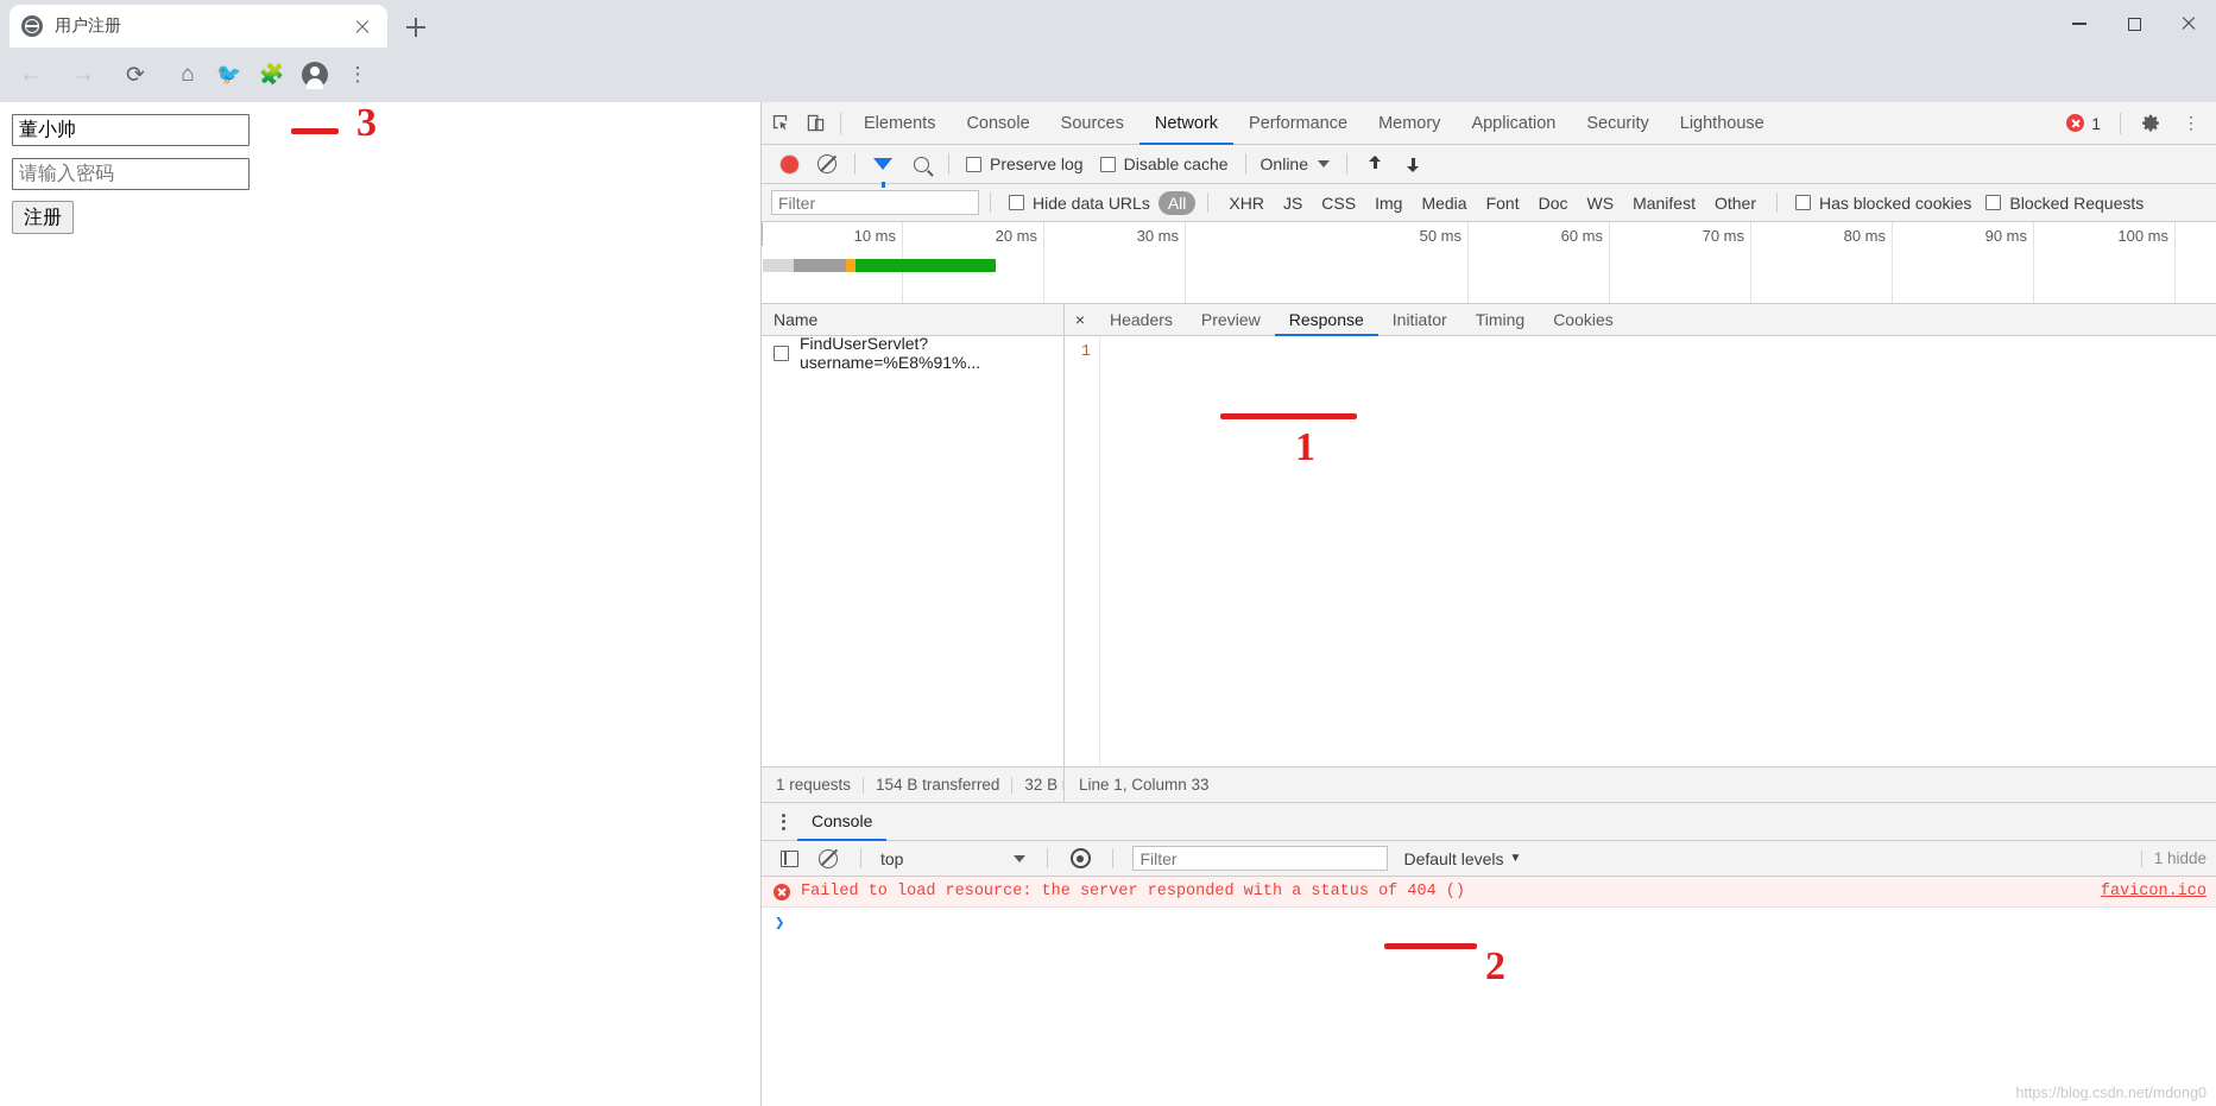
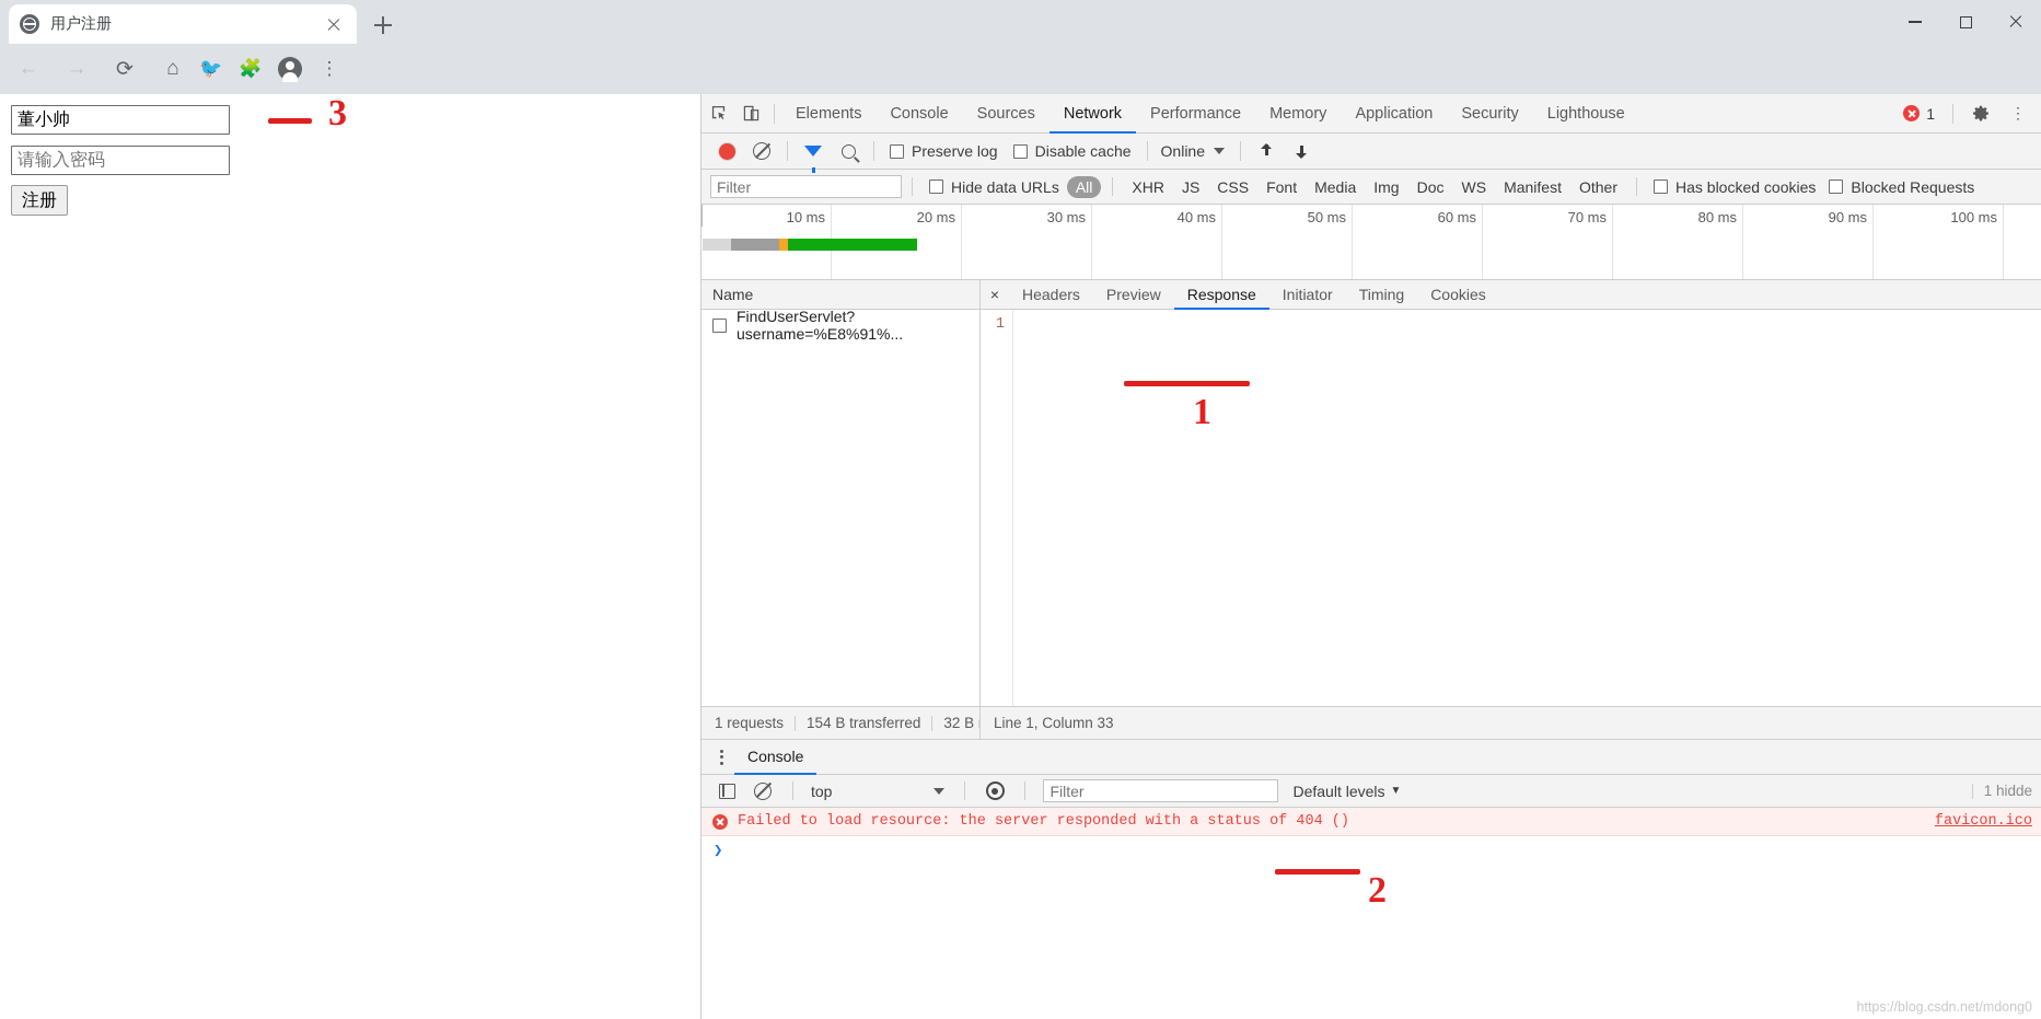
  用户注册
  ←
  →
  ⟳
  ⌂
  🐦
  🧩
  ⋮
  董小帅
  请输入密码
  注册
  Elements
  Console
  Sources
  Network
  Performance
  Memory
  Application
  Security
  Lighthouse
  1
  ⋮
  Preserve log
  Disable cache
  Online
  Filter
  Hide data URLs
  All
  XHR
  JS
  CSS
- Img
+ Font
  Media
- Font
+ Img
  Doc
  WS
  Manifest
  Other
  Has blocked cookies
  Blocked Requests
  10 ms
  20 ms
  30 ms
+ 40 ms
  50 ms
  60 ms
  70 ms
  80 ms
  90 ms
  100 ms
  Name
  FindUserServlet?username=%E8%91%...
  ×
  Headers
  Preview
  Response
  Initiator
  Timing
  Cookies
  1
  1 requests
  154 B transferred
  Line 1, Column 33
  Console
  top
  Filter
  Default levels
  ▼
  1 hidde
  Failed to load resource: the server responded with a status of 404 ()
  favicon.ico
  ❯
  3
  1
  2
  https://blog.csdn.net/mdong0
